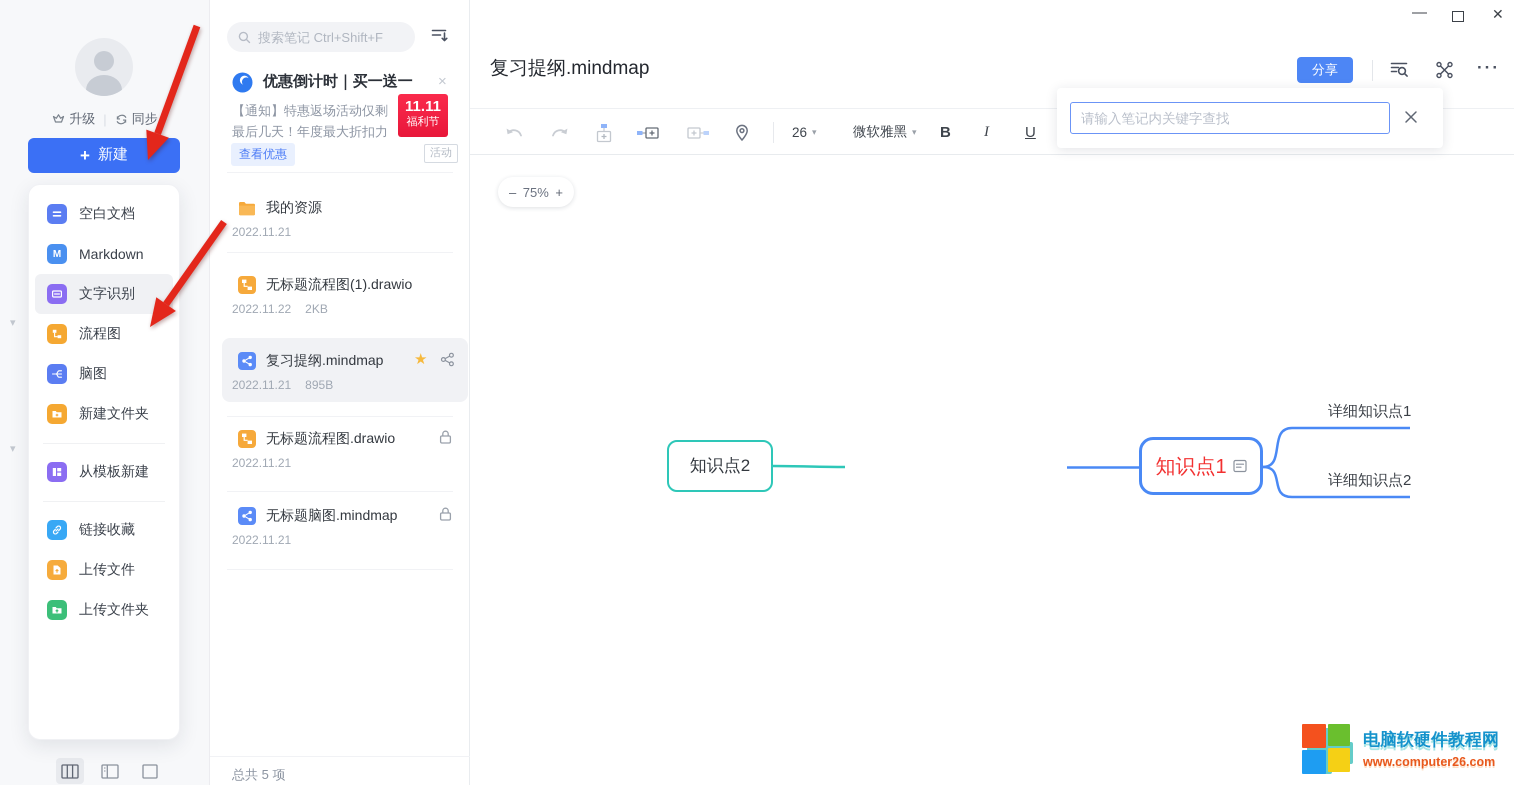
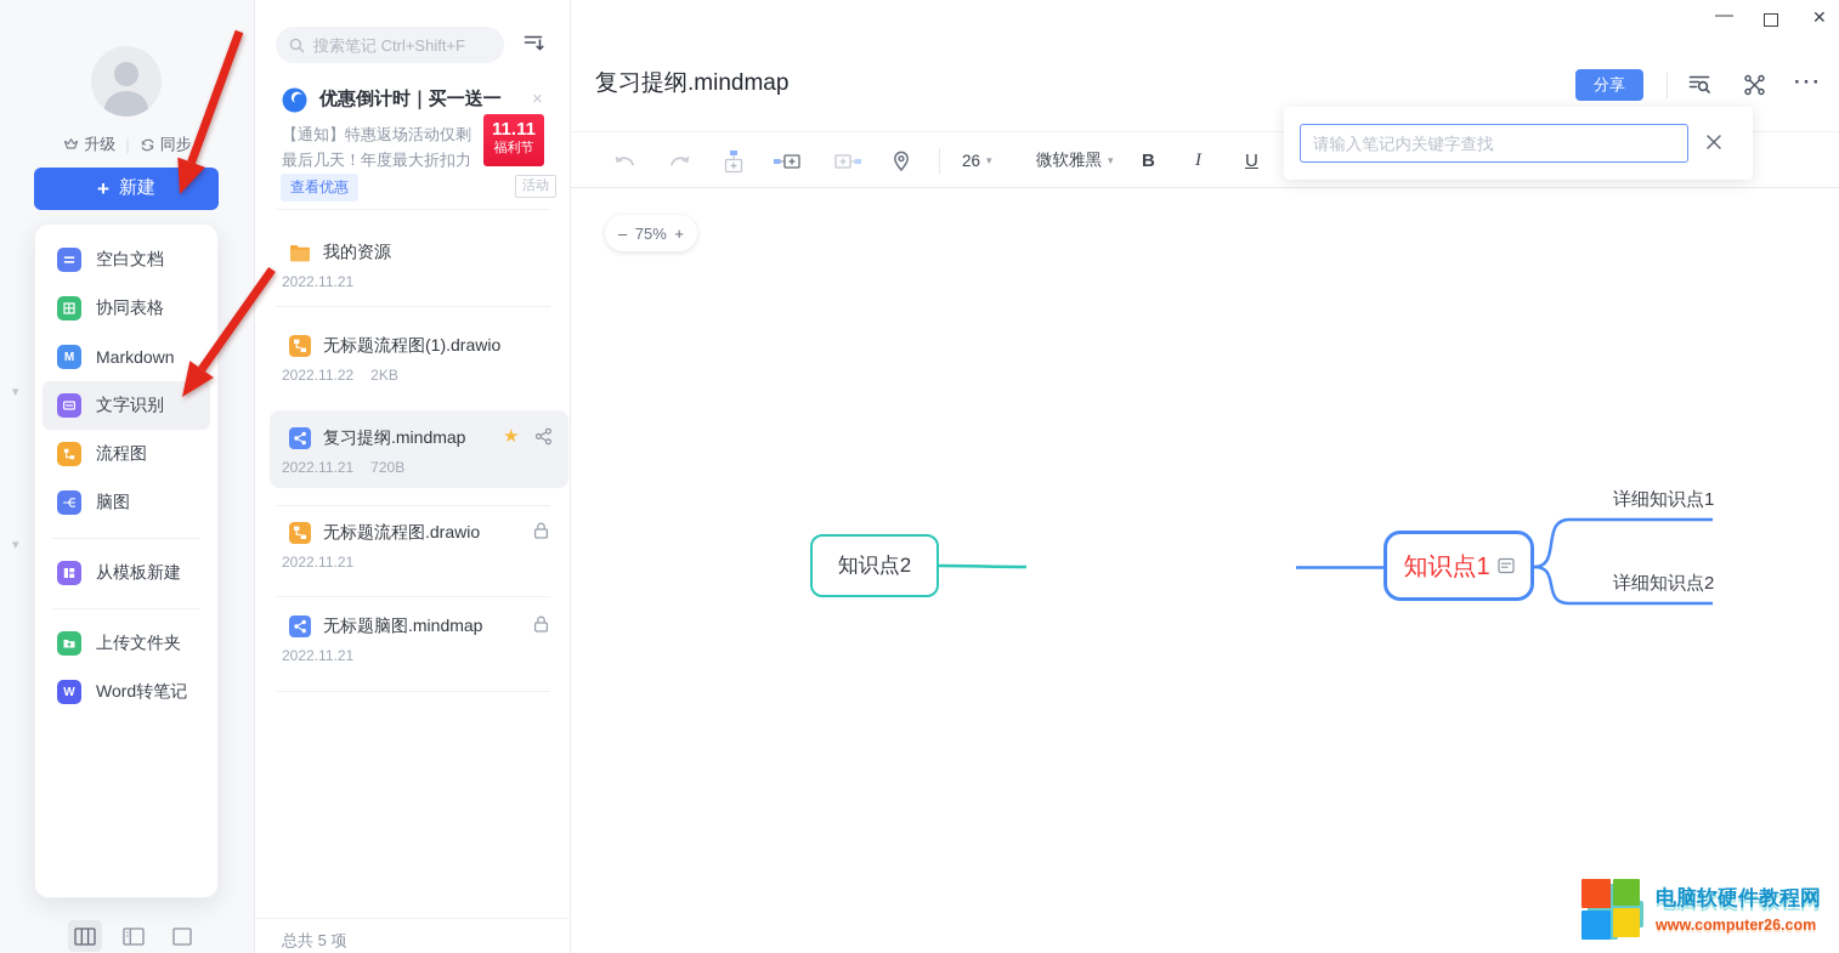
  升级
  同步
  +
  新建
  空白文档
+ 协同表格
  M
  Markdown
  文字识别
  流程图
  脑图
- 新建文件夹
  从模板新建
- 链接收藏
- 上传文件
  上传文件夹
+ W
+ Word转笔记
  ▾
  ▾
  搜索笔记 Ctrl+Shift+F
  优惠倒计时｜买一送一
  ×
  【通知】特惠返场活动仅剩最后几天！年度最大折扣力
  11.11
  福利节
  查看优惠
  活动
  我的资源
  2022.11.21
  无标题流程图(1).drawio
  2022.11.22
  2KB
  复习提纲.mindmap
  ★
  2022.11.21
- 895B
+ 720B
  无标题流程图.drawio
  2022.11.21
  无标题脑图.mindmap
  2022.11.21
  总共 5 项
  复习提纲.mindmap
  分享
  ···
  26
  ▾
  微软雅黑
  ▾
  B
  I
  U
  请输入笔记内关键字查找
  –
  75%
  +
  知识点2
  知识点1
  详细知识点1
  详细知识点2
  电脑软硬件教程网
  www.computer26.com
  —
  ✕
